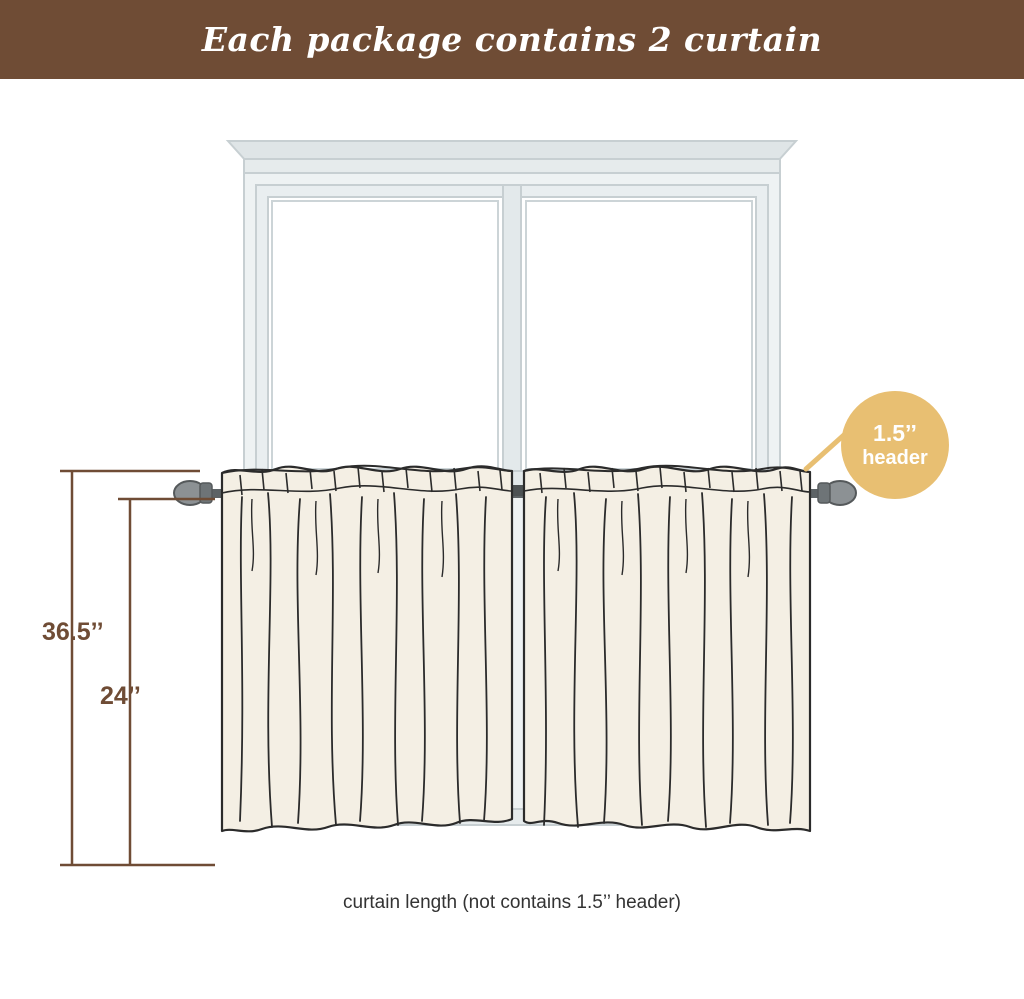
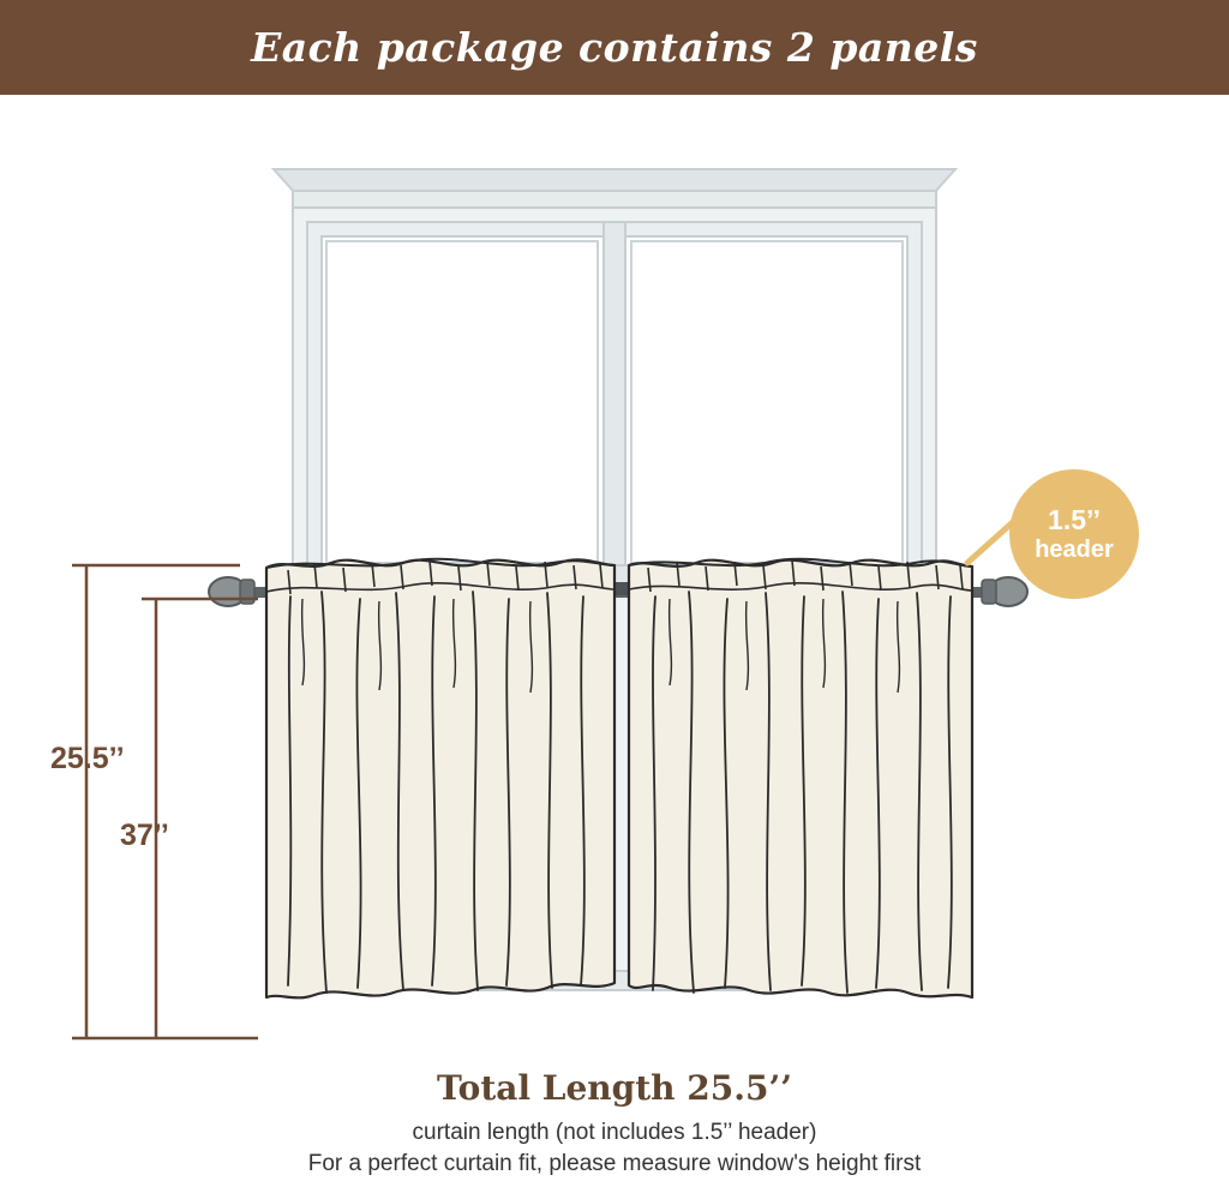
- Each package contains 2 curtain
+ Each package contains 2 panels
  1.5’’
  header
- 36.5’’
+ 25.5’’
- 24’’
+ 37’’
+ Total Length 25.5’’
- curtain length (not contains 1.5’’ header)
+ curtain length (not includes 1.5’’ header)
+ For a perfect curtain fit, please measure window's height first
